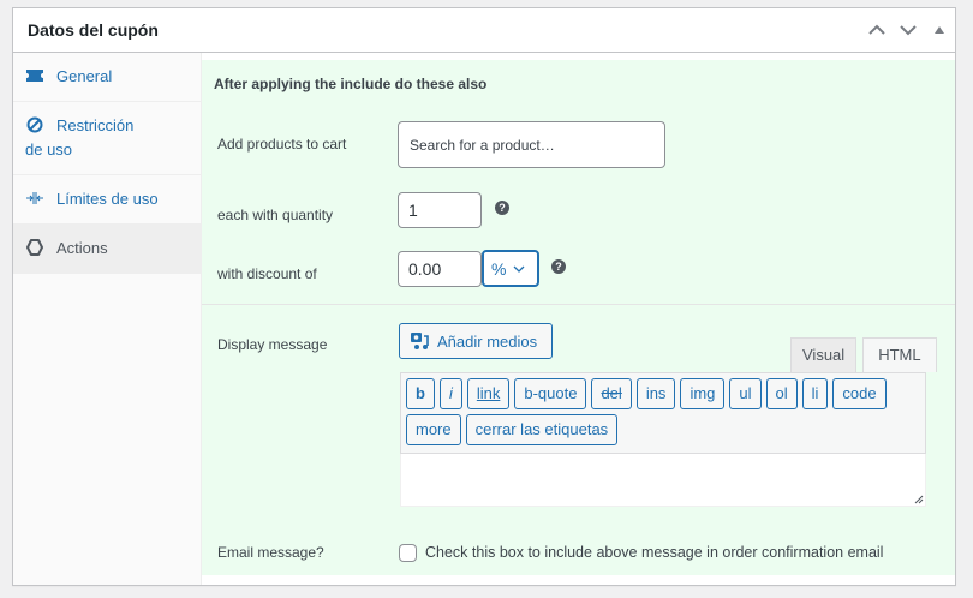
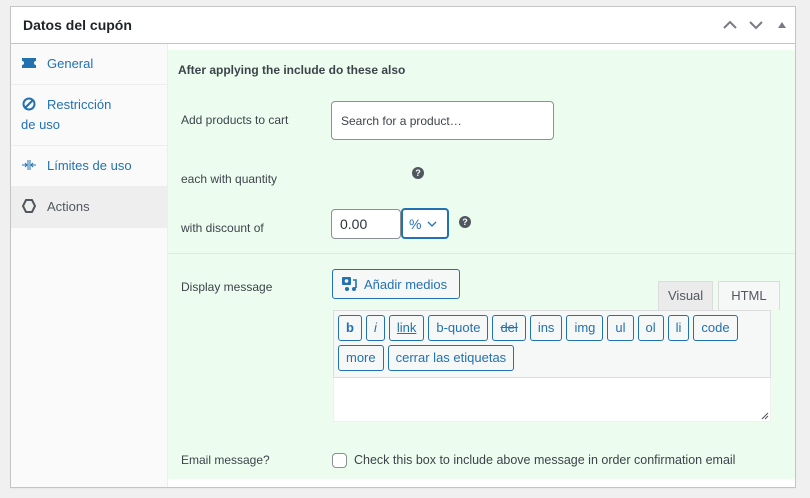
  Datos del cupón
  General
  Restricción
  de uso
  Límites de uso
  Actions
  After applying the include do these also
  Add products to cart
  Search for a product…
  each with quantity
- 1
  ?
  with discount of
  0.00
  %
  ?
  Display message
  Añadir medios
  Visual
  HTML
  b
  i
  link
  b-quote
  del
  ins
  img
  ul
  ol
  li
  code
  more
  cerrar las etiquetas
  Email message?
  Check this box to include above message in order confirmation email
